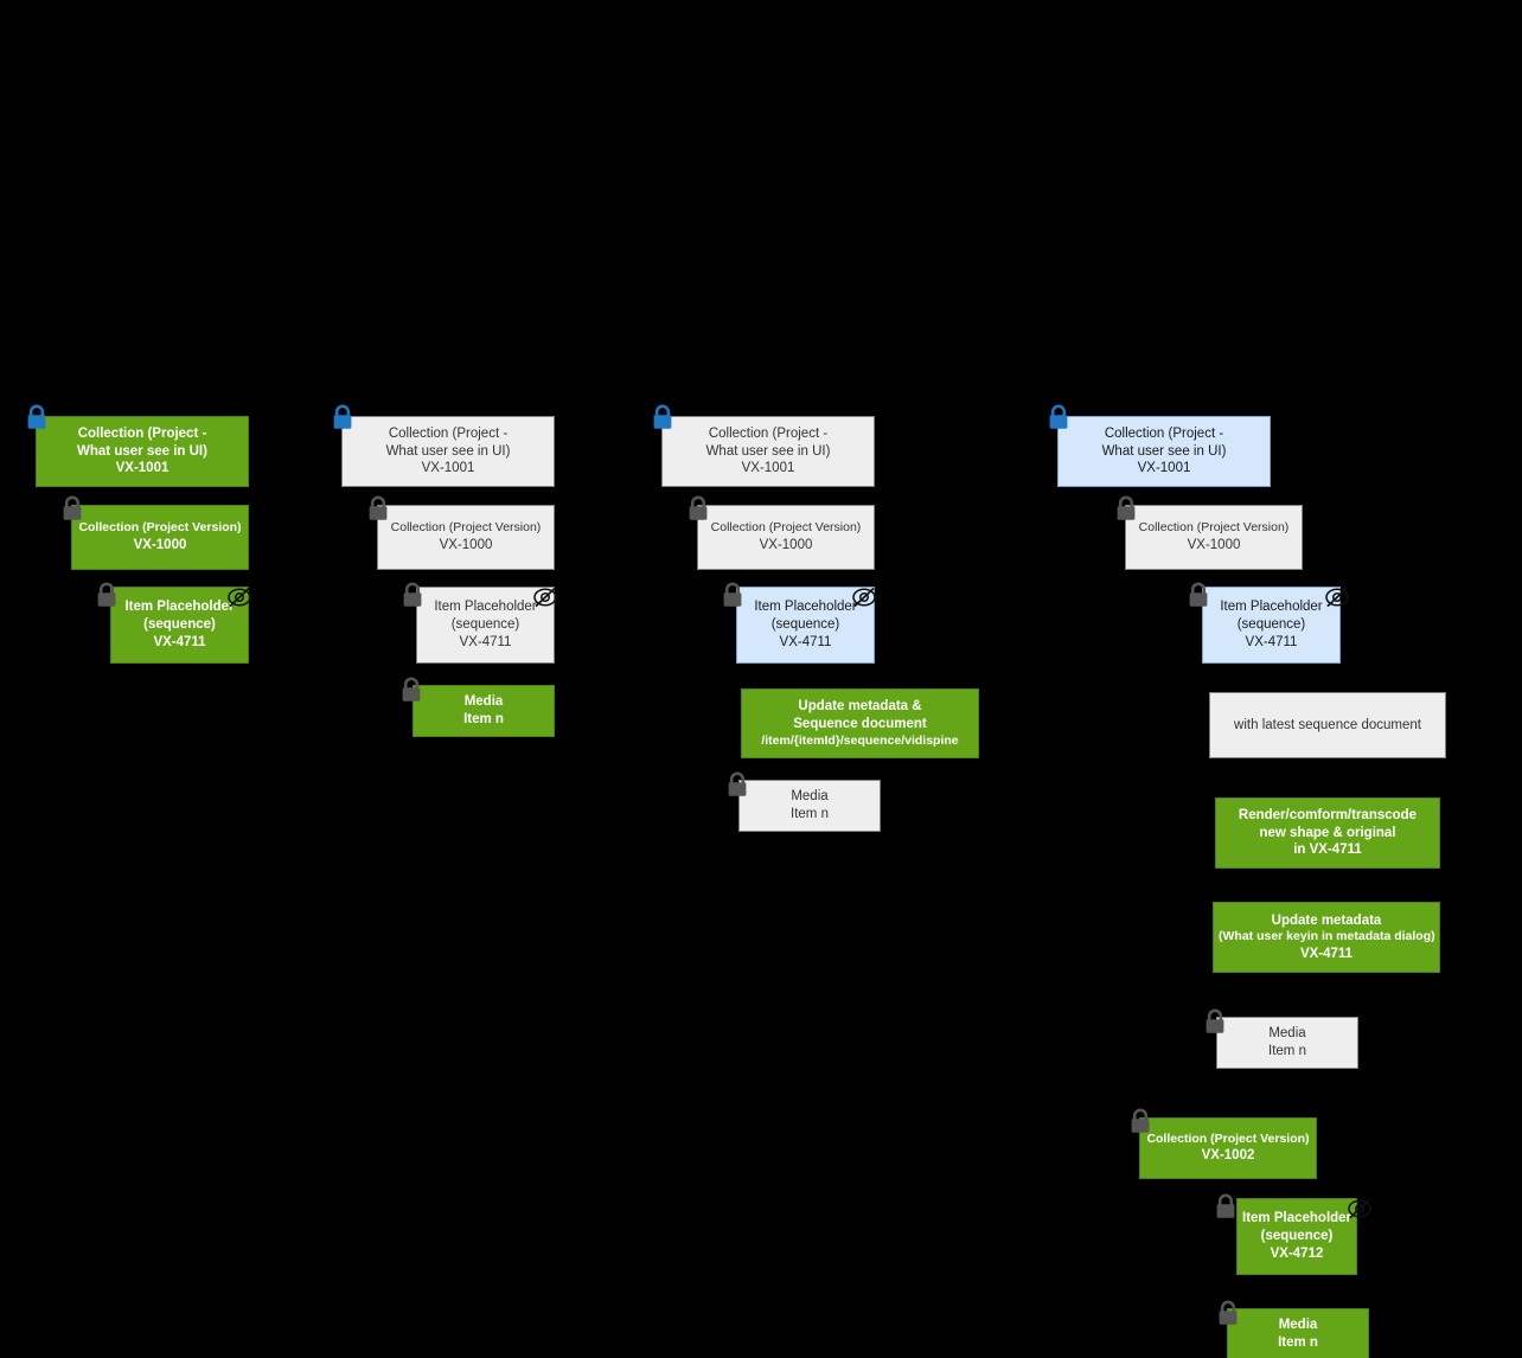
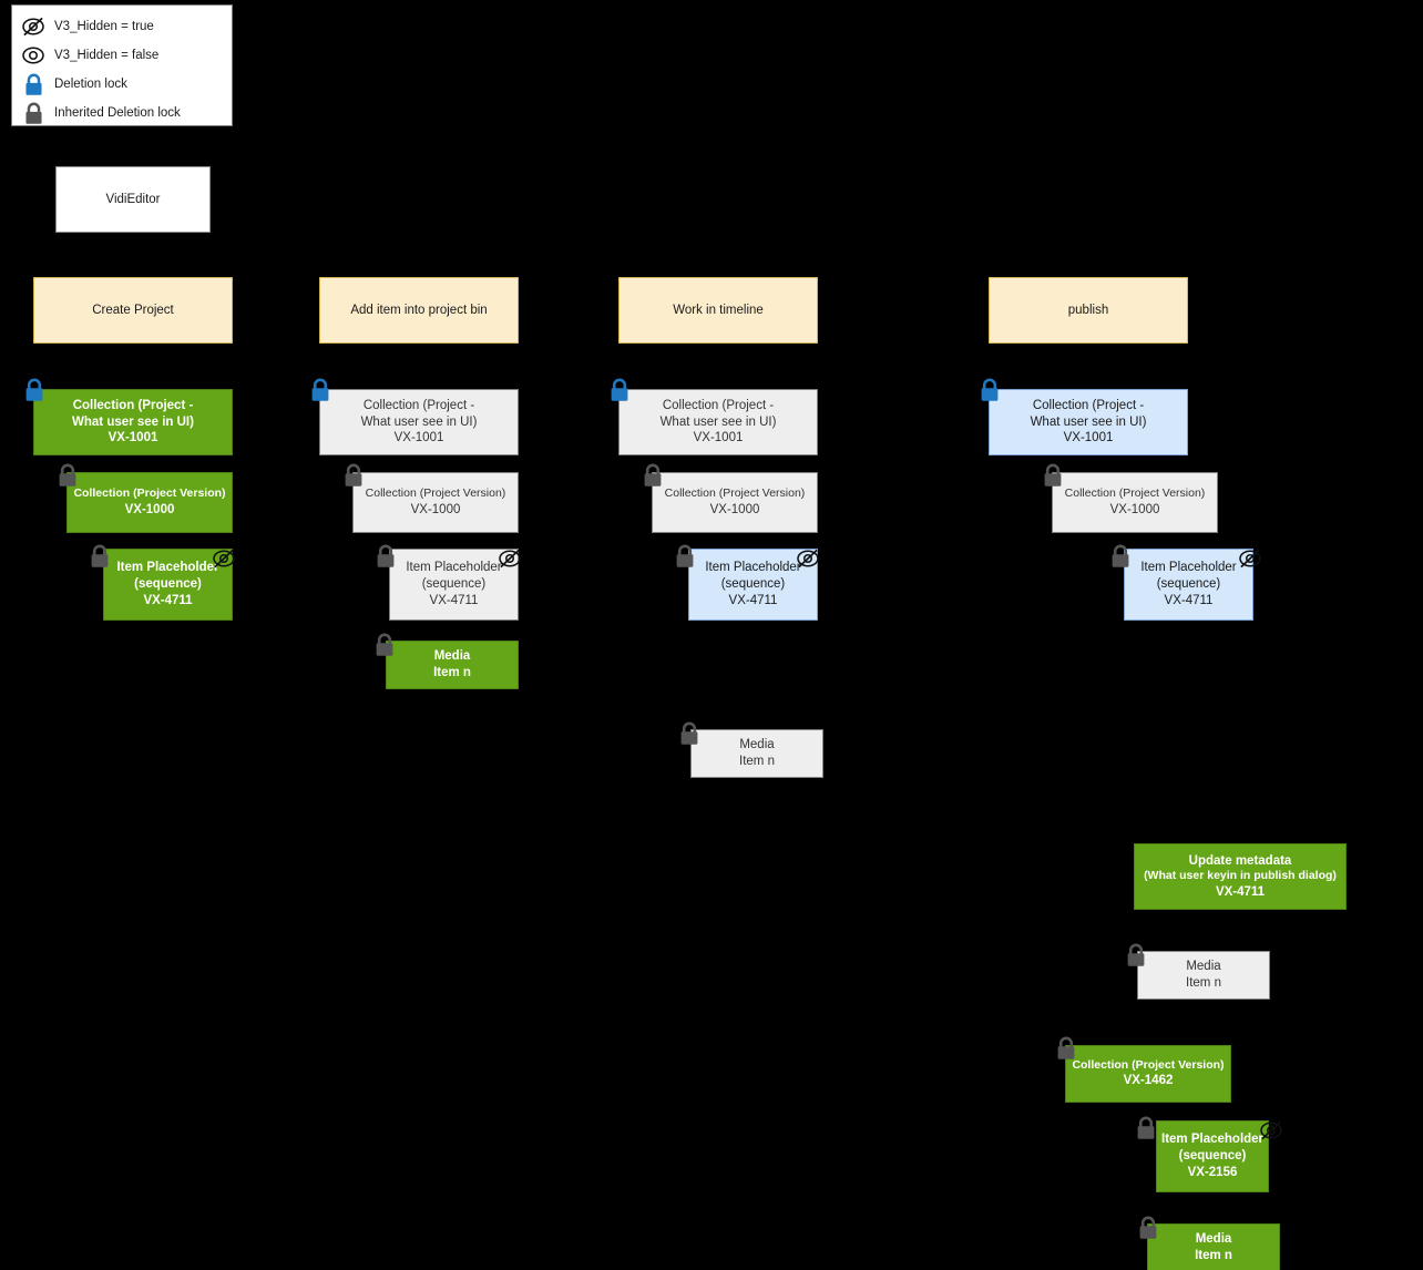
+ V3_Hidden = true
+ V3_Hidden = false
+ Deletion lock
+ Inherited Deletion lock
+ VidiEditor
+ Create Project
+ Add item into project bin
+ Work in timeline
+ publish
  Collection (Project -
  What user see in UI)
  VX-1001
  Collection (Project Version)
  VX-1000
  Item Placeholder
  (sequence)
  VX-4711
  Collection (Project -
  What user see in UI)
  VX-1001
  Collection (Project Version)
  VX-1000
  Item Placeholder
  (sequence)
  VX-4711
  Media
  Item n
  Collection (Project -
  What user see in UI)
  VX-1001
  Collection (Project Version)
  VX-1000
  Item Placeholder
  (sequence)
  VX-4711
- Update metadata &
- Sequence document
- /item/{itemId}/sequence/vidispine
  Media
  Item n
  Collection (Project -
  What user see in UI)
  VX-1001
  Collection (Project Version)
  VX-1000
  Item Placeholder
  (sequence)
  VX-4711
- with latest sequence document
- Render/comform/transcode
- new shape & original
- in VX-4711
  Update metadata
- (What user keyin in metadata dialog)
+ (What user keyin in publish dialog)
  VX-4711
  Media
  Item n
  Collection (Project Version)
- VX-1002
+ VX-1462
  Item Placeholder
  (sequence)
- VX-4712
+ VX-2156
  Media
  Item n
